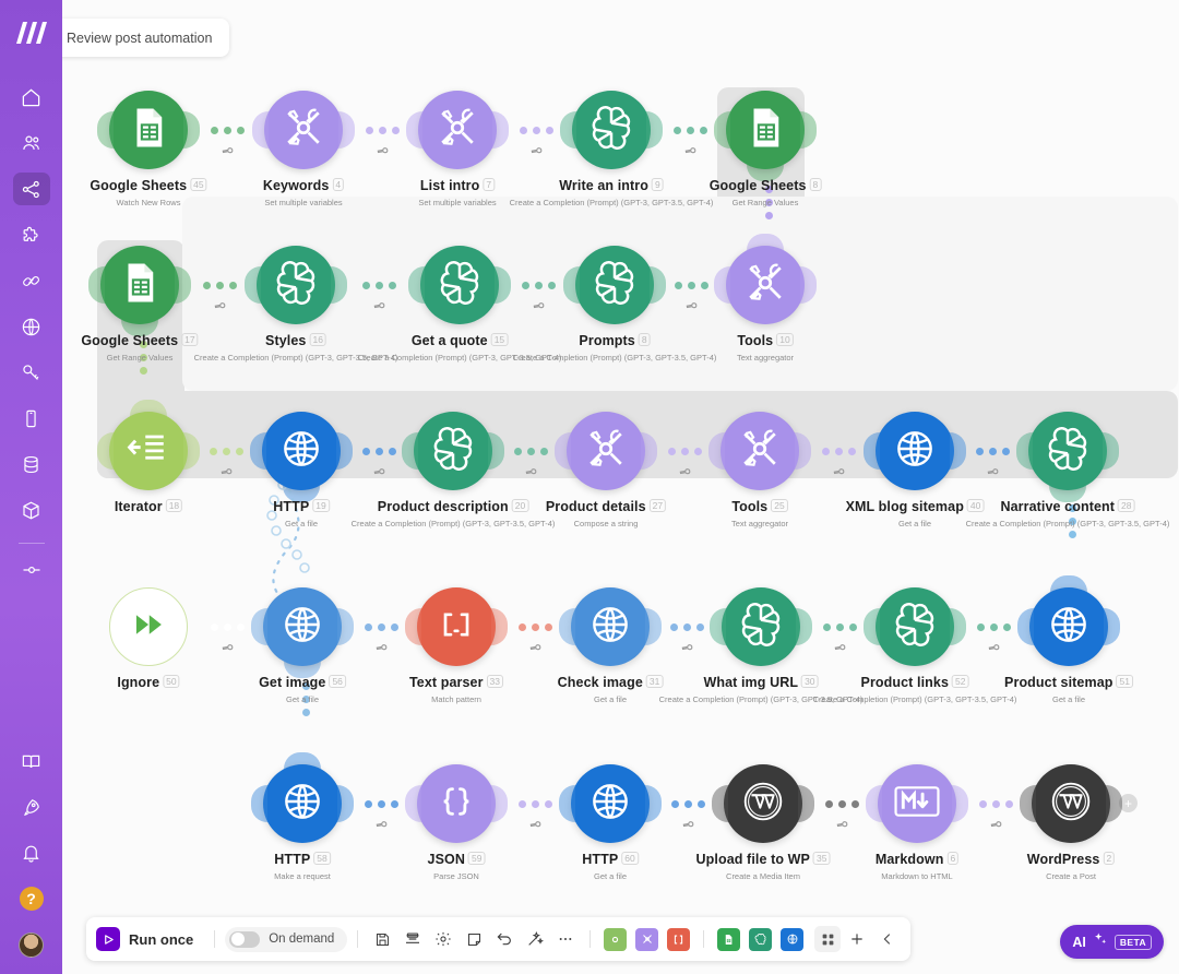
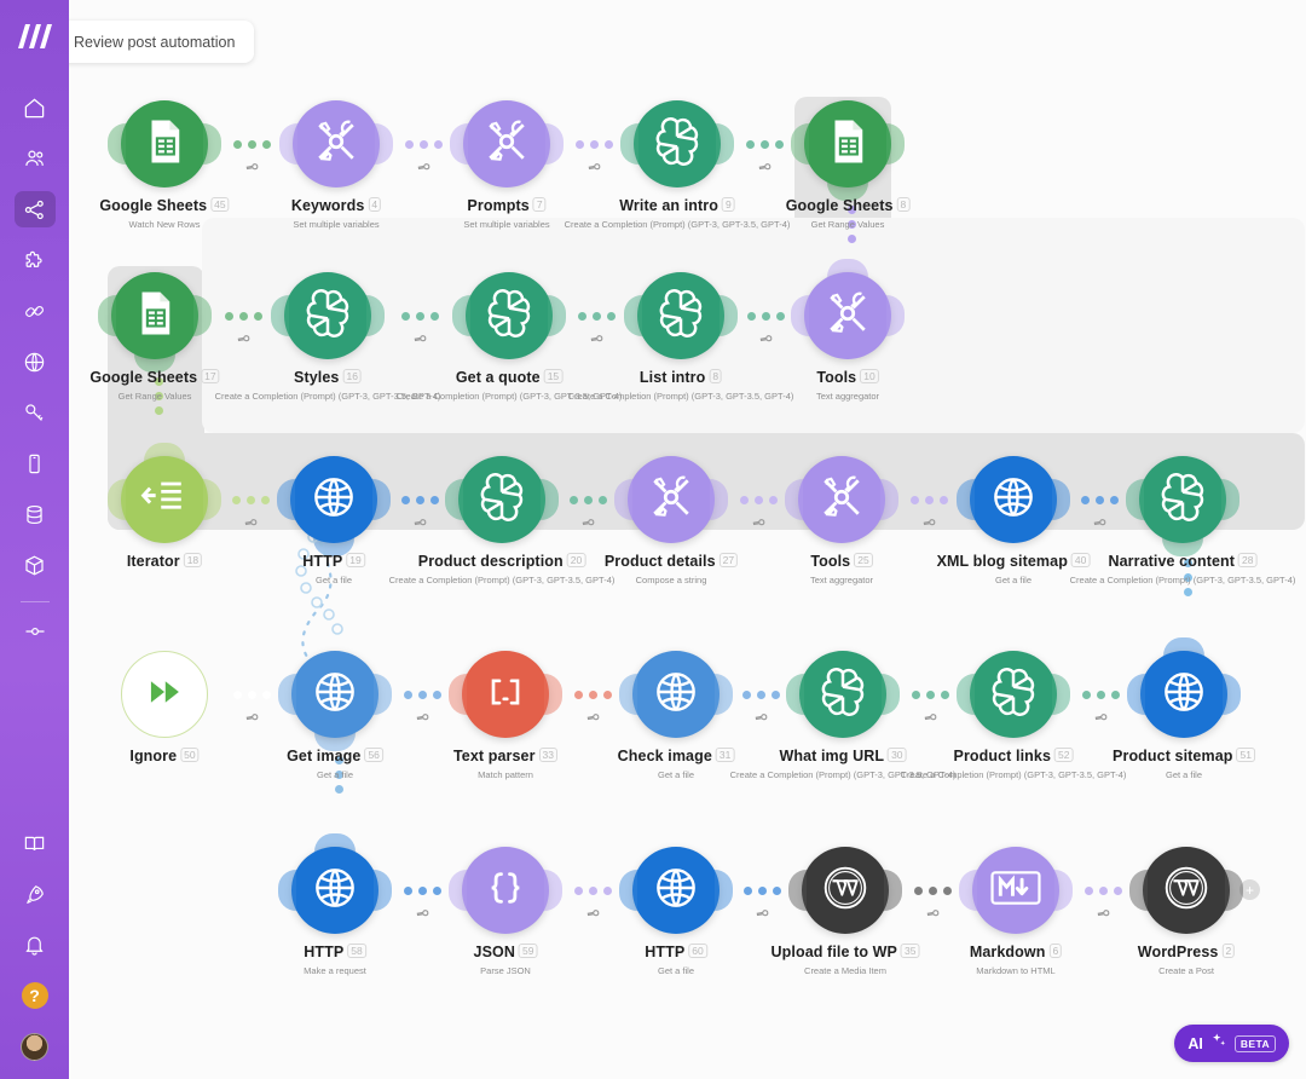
  ?
  Google Sheets 45
  Watch New Rows
  Keywords 4
  Set multiple variables
- List intro 7
+ Prompts 7
  Set multiple variables
  Write an intro 9
  Create a Completion (Prompt) (GPT-3, GPT-3.5, GPT-4)
  Google Sheets 8
  Get Range Values
  Google Sheets 17
  Get Range Values
  Styles 16
  Create a Completion (Prompt) (GPT-3, GPT-3.5, GPT-4)
  Get a quote 15
  Create a Completion (Prompt) (GPT-3, GPT-3.5, GPT-4)
- Prompts 8
+ List intro 8
  Create a Completion (Prompt) (GPT-3, GPT-3.5, GPT-4)
  Tools 10
  Text aggregator
  Iterator 18
  HTTP 19
  Get a file
  Product description 20
  Create a Completion (Prompt) (GPT-3, GPT-3.5, GPT-4)
  Product details 27
  Compose a string
  Tools 25
  Text aggregator
  XML blog sitemap 40
  Get a file
  Narrative content 28
  Create a Completion (Prompt) (GPT-3, GPT-3.5, GPT-4)
  Ignore 50
  Get image 56
  Get a file
  Text parser 33
  Match pattern
  Check image 31
  Get a file
  What img URL 30
  Create a Completion (Prompt) (GPT-3, GPT-3.5, GPT-4)
  Product links 52
  Create a Completion (Prompt) (GPT-3, GPT-3.5, GPT-4)
  Product sitemap 51
  Get a file
  HTTP 58
  Make a request
  JSON 59
  Parse JSON
  HTTP 60
  Get a file
  Upload file to WP 35
  Create a Media Item
  Markdown 6
  Markdown to HTML
  WordPress 2
  Create a Post
  +
- Run once
- On demand
  AI
  BETA
  Review post automation
